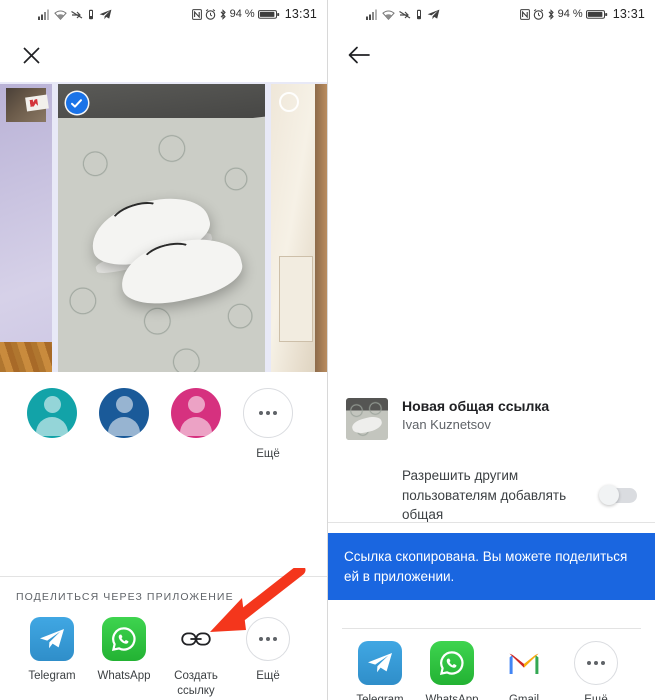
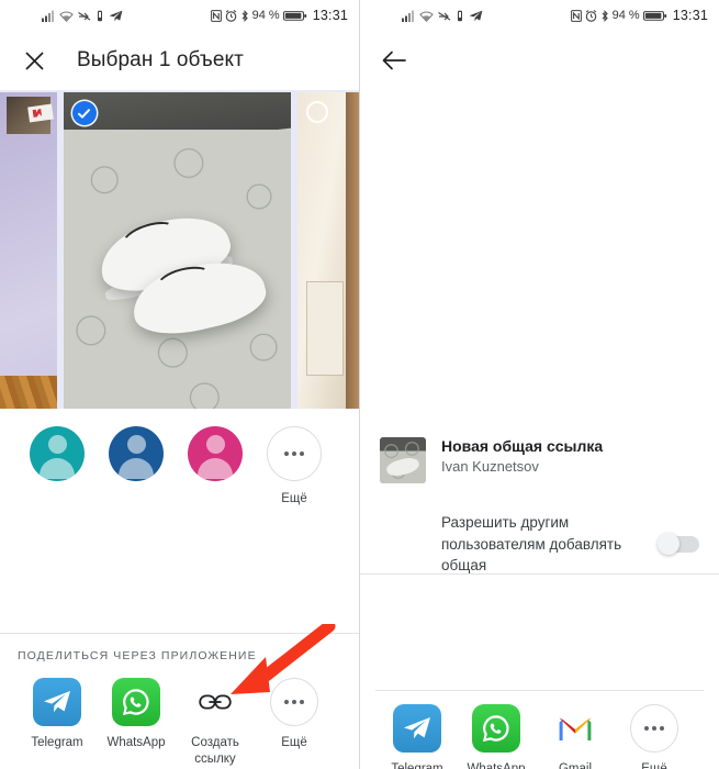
  94 %
  13:31
+ Выбран 1 объект
  Ещё
  ПОДЕЛИТЬСЯ ЧЕРЕЗ ПРИЛОЖЕНИЕ
  Telegram
  WhatsApp
  Создать ссылку
  Ещё
  94 %
  13:31
  Новая общая ссылка
  Ivan Kuznetsov
  Разрешить другим пользователям добавлять общая
- Ссылка скопирована. Вы можете поделиться ей в приложении.
